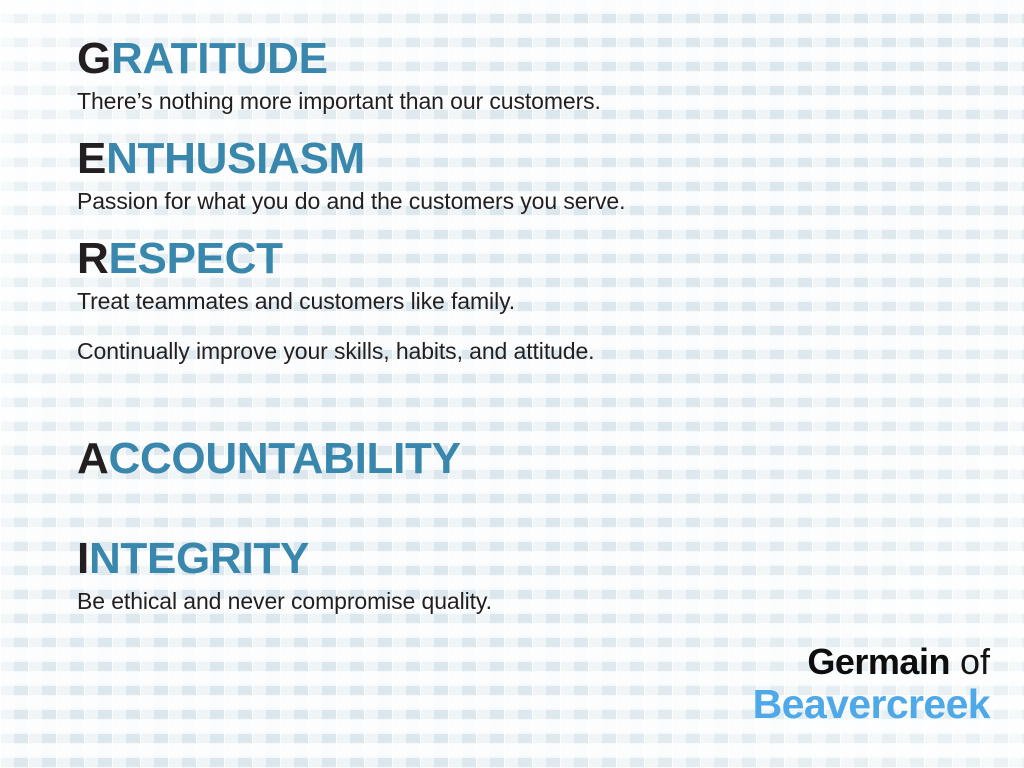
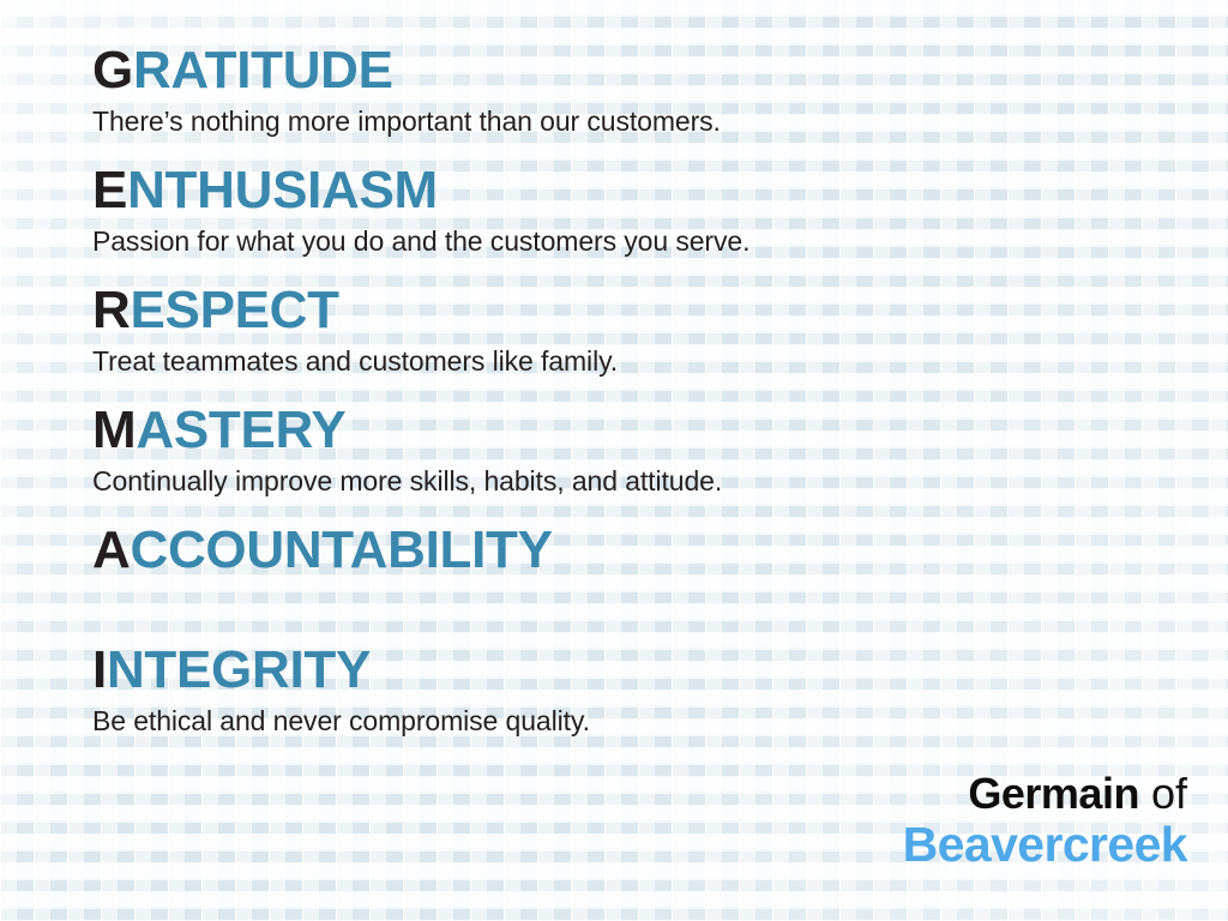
  GRATITUDE
  There’s nothing more important than our customers.
  ENTHUSIASM
  Passion for what you do and the customers you serve.
  RESPECT
  Treat teammates and customers like family.
+ MASTERY
- Continually improve your skills, habits, and attitude.
+ Continually improve more skills, habits, and attitude.
  ACCOUNTABILITY
  INTEGRITY
  Be ethical and never compromise quality.
  Germain of
  Beavercreek
